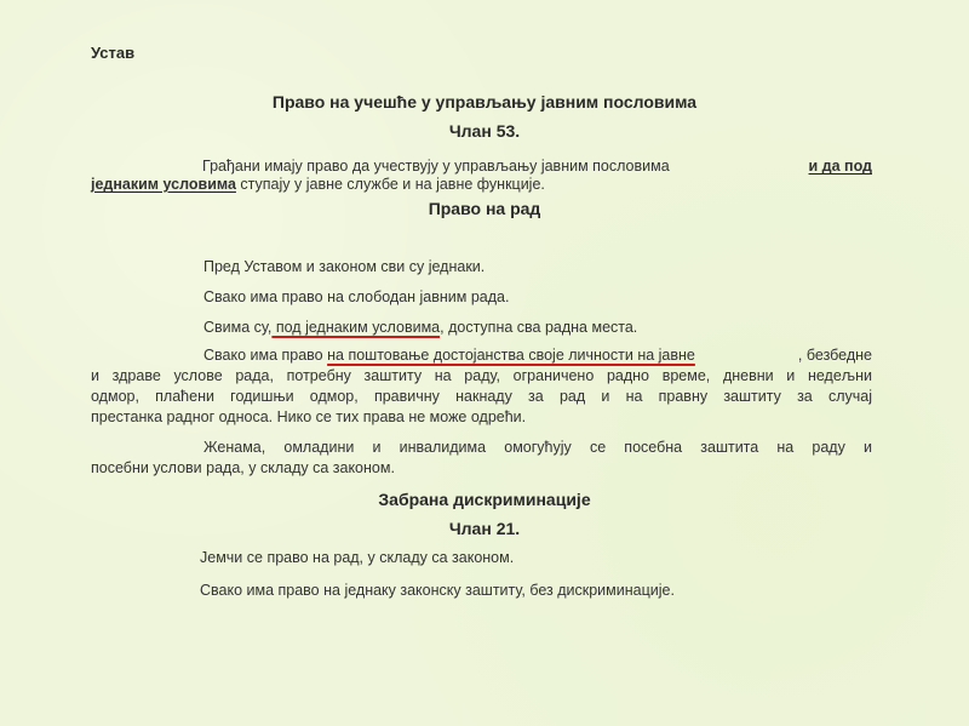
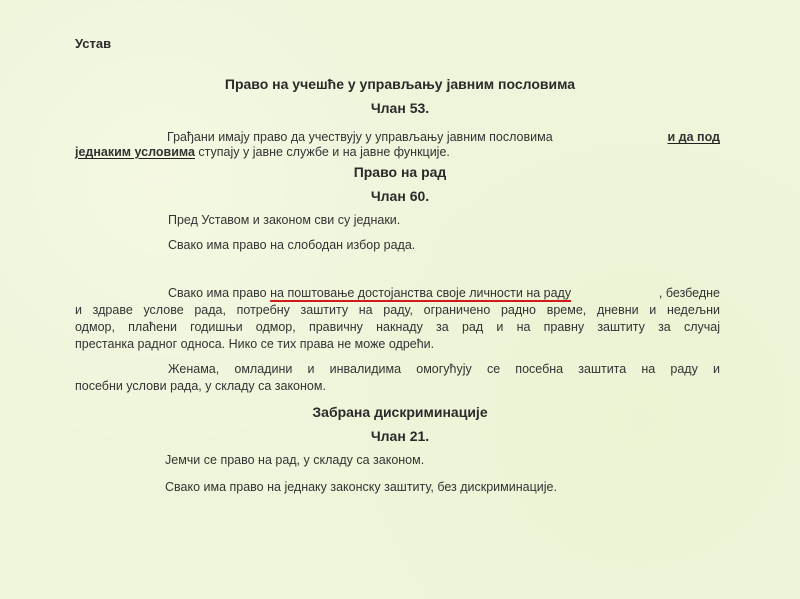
  Устав
  Право на учешће у управљању јавним пословима
  Члан 53.
  Грађани имају право да учествују у управљању јавним пословима
  и да под
  једнаким условима ступају у јавне службе и на јавне функције.
  Право на рад
+ Члан 60.
  Пред Уставом и законом сви су једнаки.
- Свако има право на слободан јавним рада.
+ Свако има право на слободан избор рада.
- Свима су, под једнаким условима, доступна сва радна места.
- Свако има право на поштовање достојанства своје личности на јавне
+ Свако има право на поштовање достојанства своје личности на раду
  , безбедне
  и здраве услове рада, потребну заштиту на раду, ограничено радно време, дневни и недељни
  одмор, плаћени годишњи одмор, правичну накнаду за рад и на правну заштиту за случај
  престанка радног односа. Нико се тих права не може одрећи.
  Женама, омладини и инвалидима омогућују се посебна заштита на раду и
  посебни услови рада, у складу са законом.
  Забрана дискриминације
  Члан 21.
  Јемчи се право на рад, у складу са законом.
  Свако има право на једнаку законску заштиту, без дискриминације.
